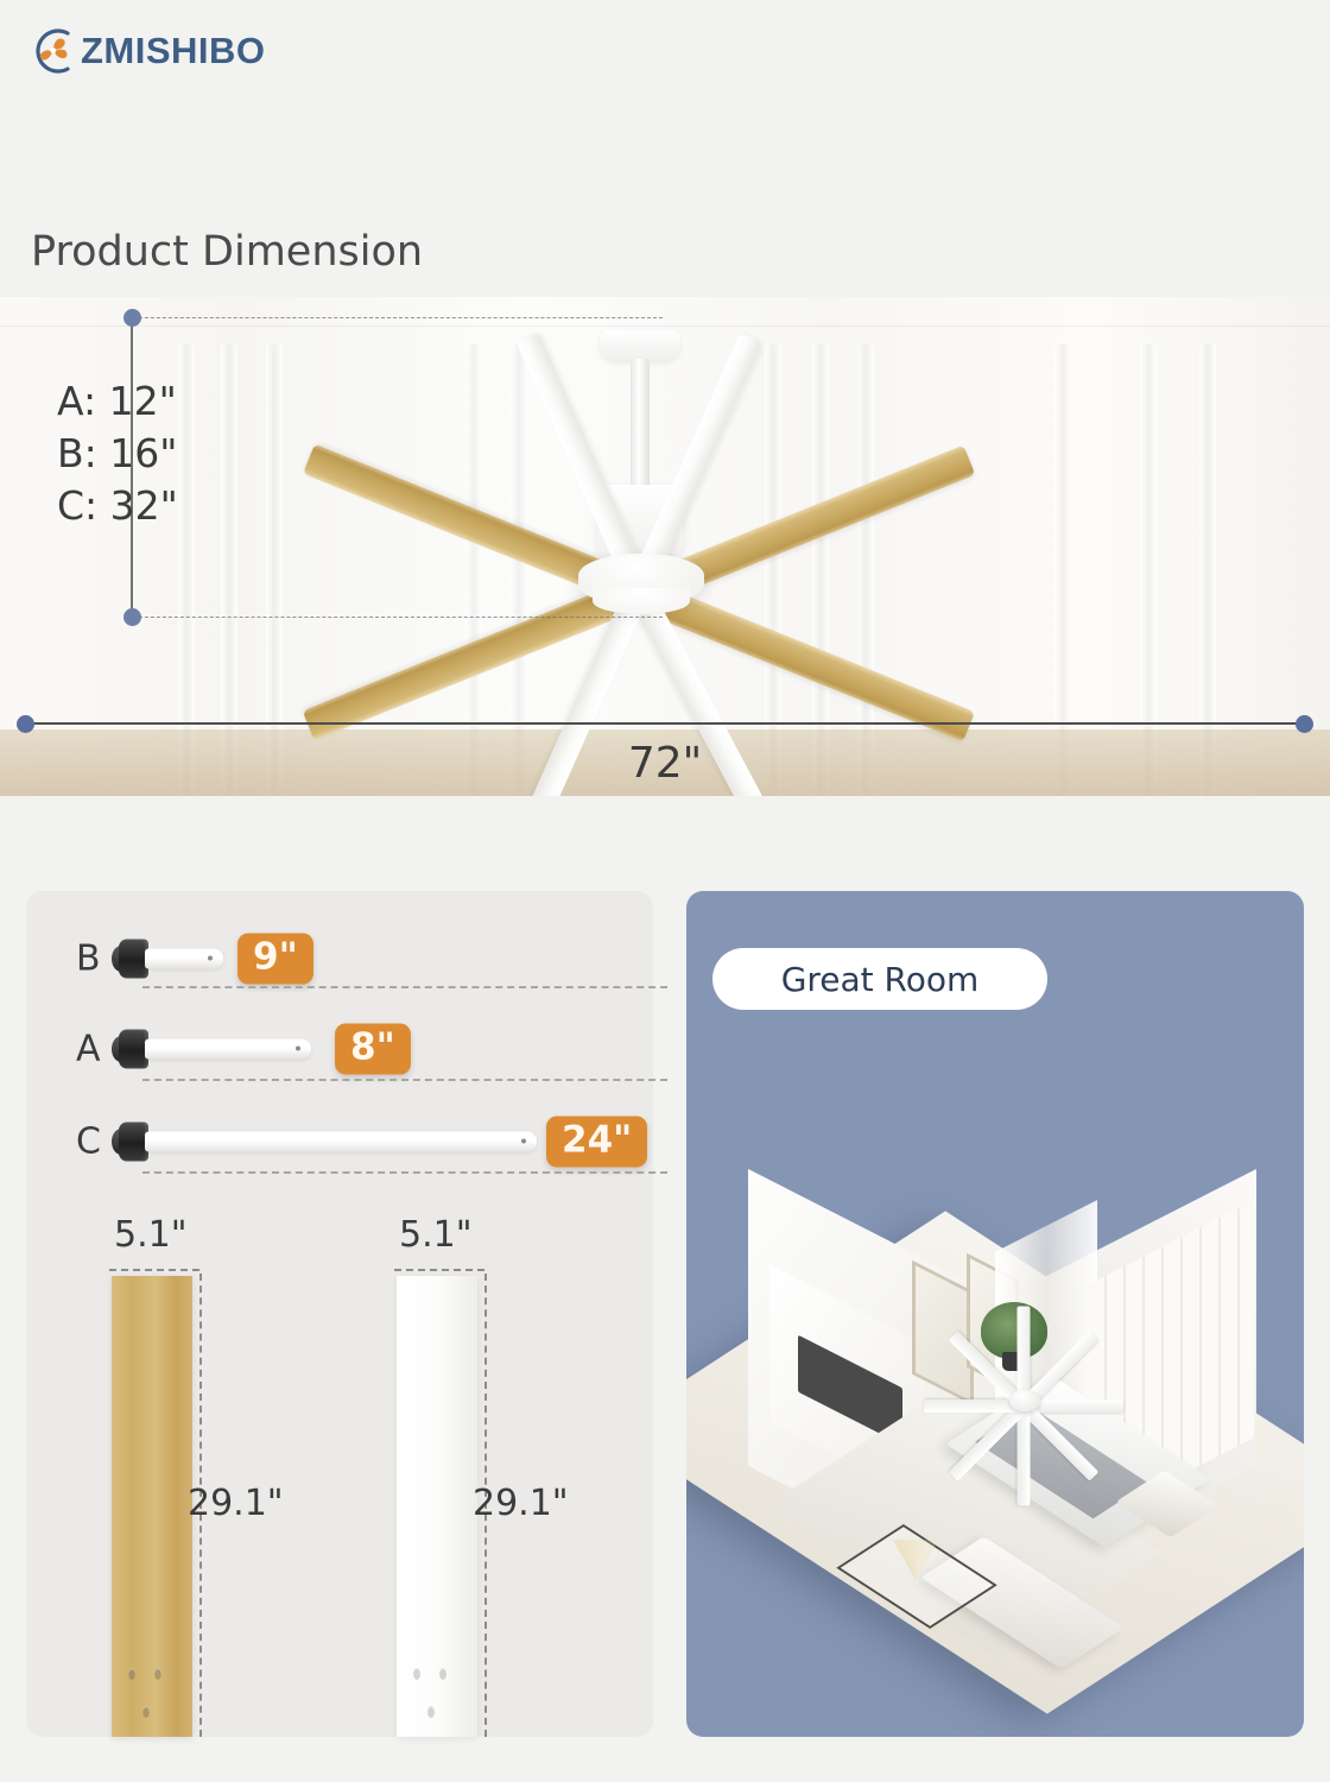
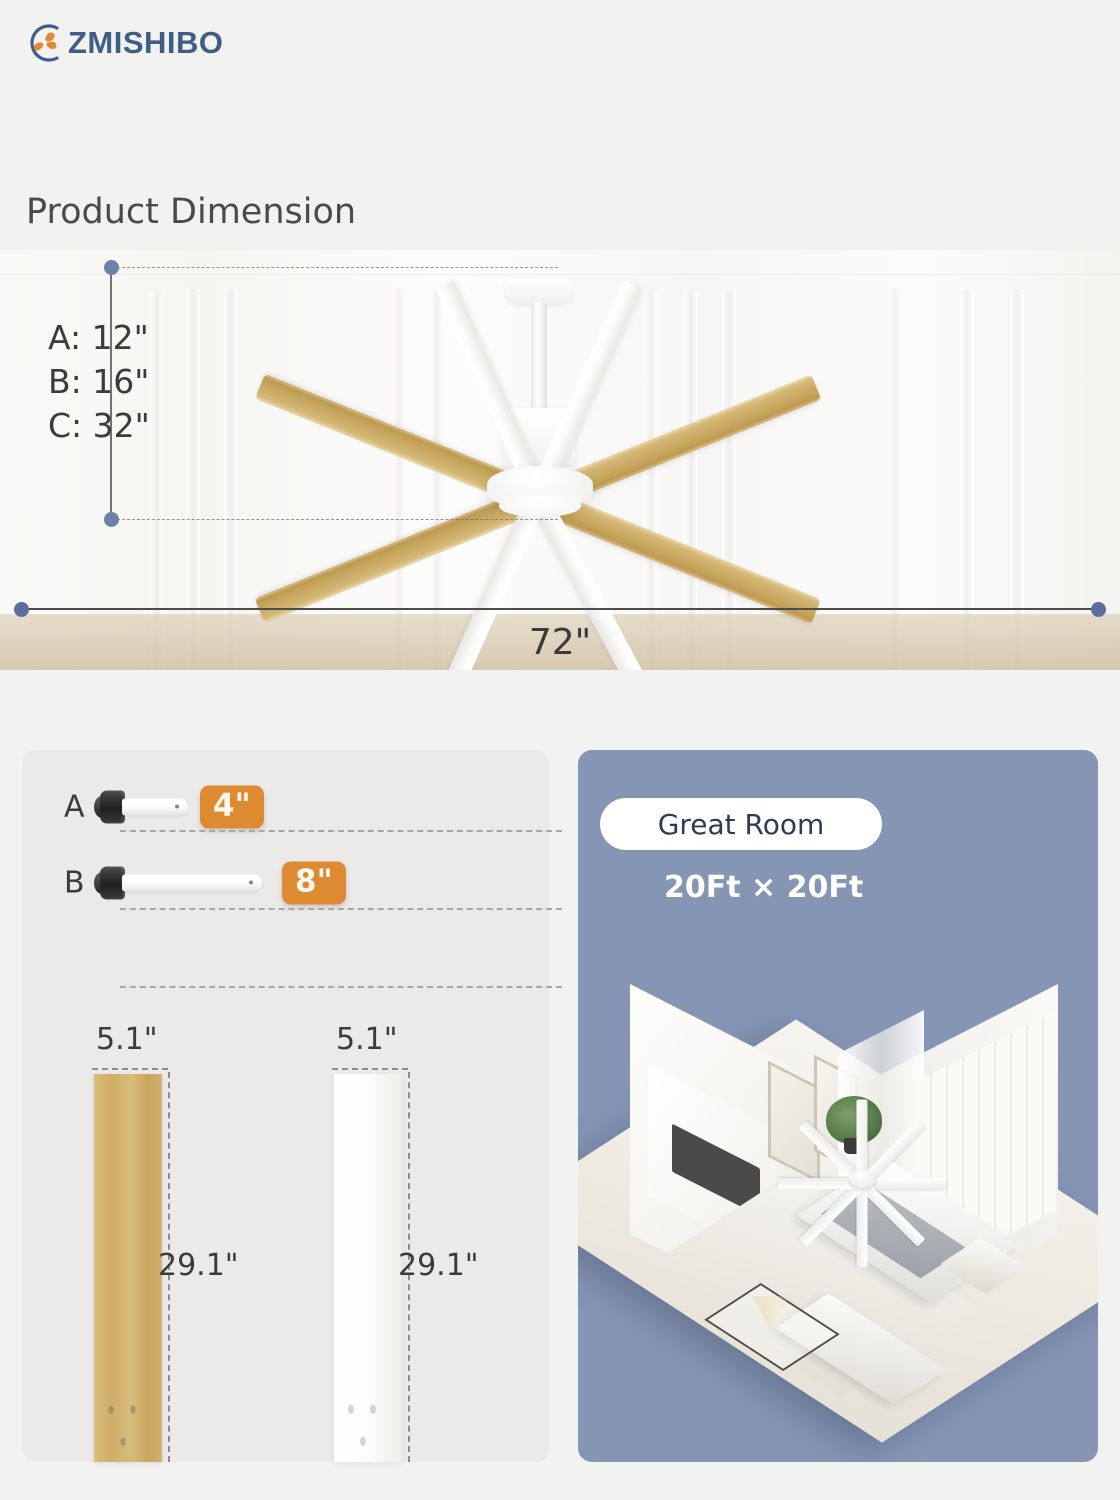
  ZMISHIBO
  Product Dimension
  A: 12"
  B: 16"
  C: 32"
  72"
- B
+ A
- 9"
+ 4"
- A
+ B
  8"
- C
- 24"
  5.1"
  29.1"
  5.1"
  29.1"
  Great Room
+ 20Ft × 20Ft
